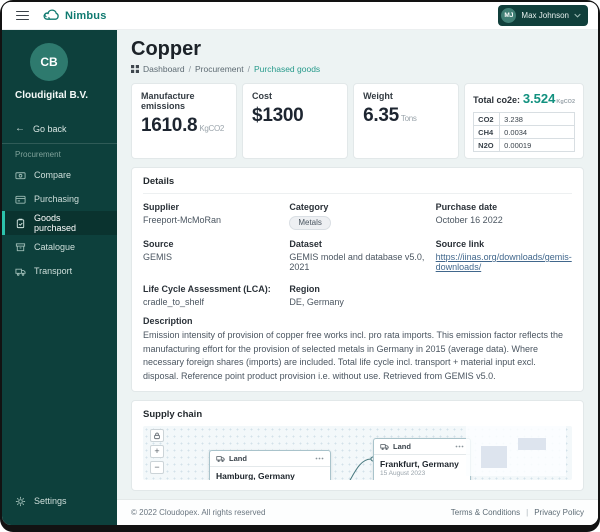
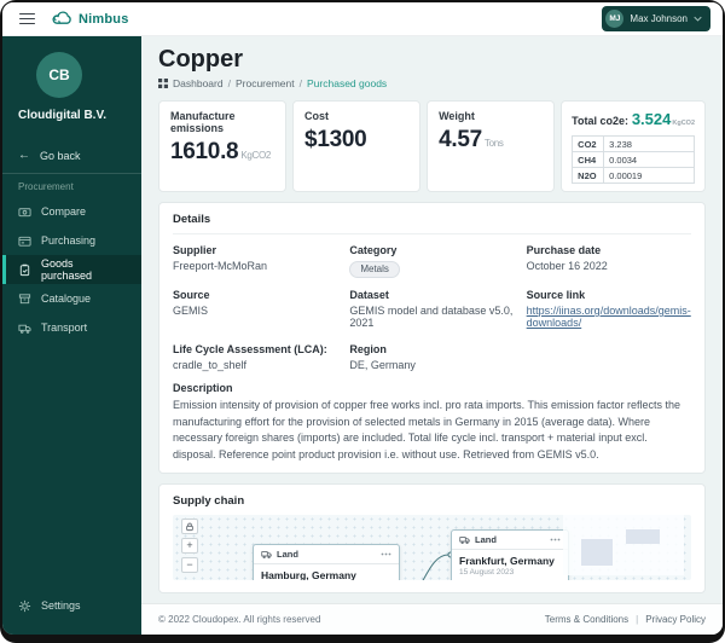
  Nimbus
  Max Johnson
  CB
  Cloudigital B.V.
  ←
  Go back
  Procurement
  Compare
  Purchasing
  Goods purchased
  Catalogue
  Transport
  Settings
  Copper
  Dashboard
  /
  Procurement
  /
  Purchased goods
  Manufacture emissions
  1610.8 KgCO2
  Cost
  $1300
  Weight
- 6.35 Tons
+ 4.57 Tons
  Total co2e:
  CO2	3.238
  CH4	0.0034
  N2O	0.00019
  Details
  Supplier
  Freeport-McMoRan
  Category
  Metals
  Purchase date
  October 16 2022
  Source
  GEMIS
  Dataset
  GEMIS model and database v5.0, 2021
  Source link
  https://iinas.org/downloads/gemis-downloads/
  Life Cycle Assessment (LCA):
  cradle_to_shelf
  Region
  DE, Germany
  Description
  Emission intensity of provision of copper free works incl. pro rata imports. This emission factor reflects the manufacturing effort for the provision of selected metals in Germany in 2015 (average data). Where necessary foreign shares (imports) are included. Total life cycle incl. transport + material input excl. disposal. Reference point product provision i.e. without use. Retrieved from GEMIS v5.0.
  Supply chain
  Land
  Hamburg, Germany
  Land
  Frankfurt, Germany
  +
  −
  © 2022 Cloudopex. All rights reserved
  Terms & Conditions
  |
  Privacy Policy
